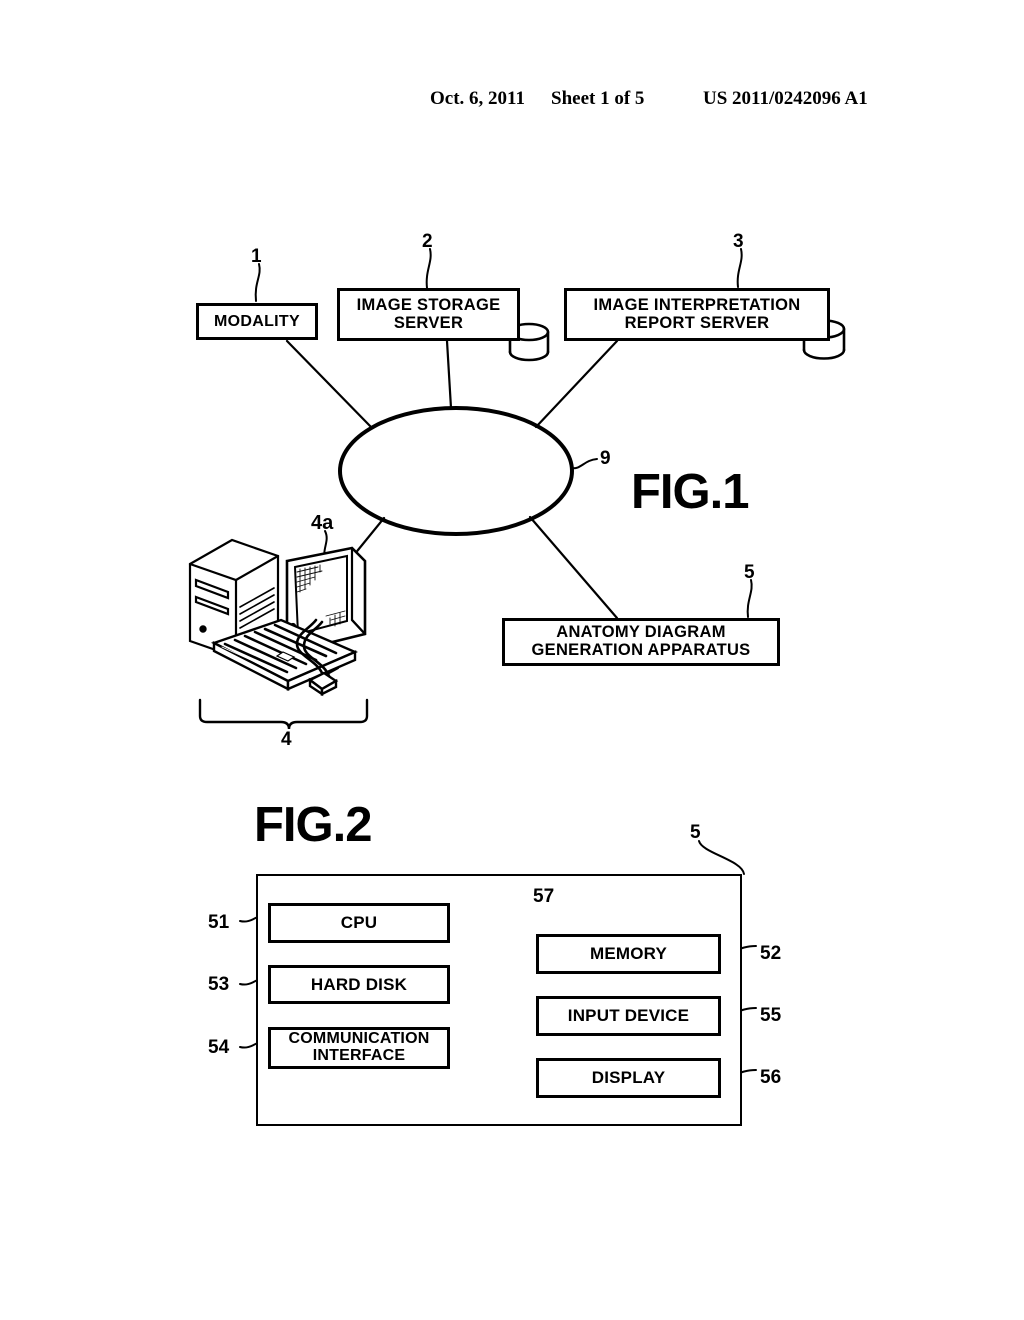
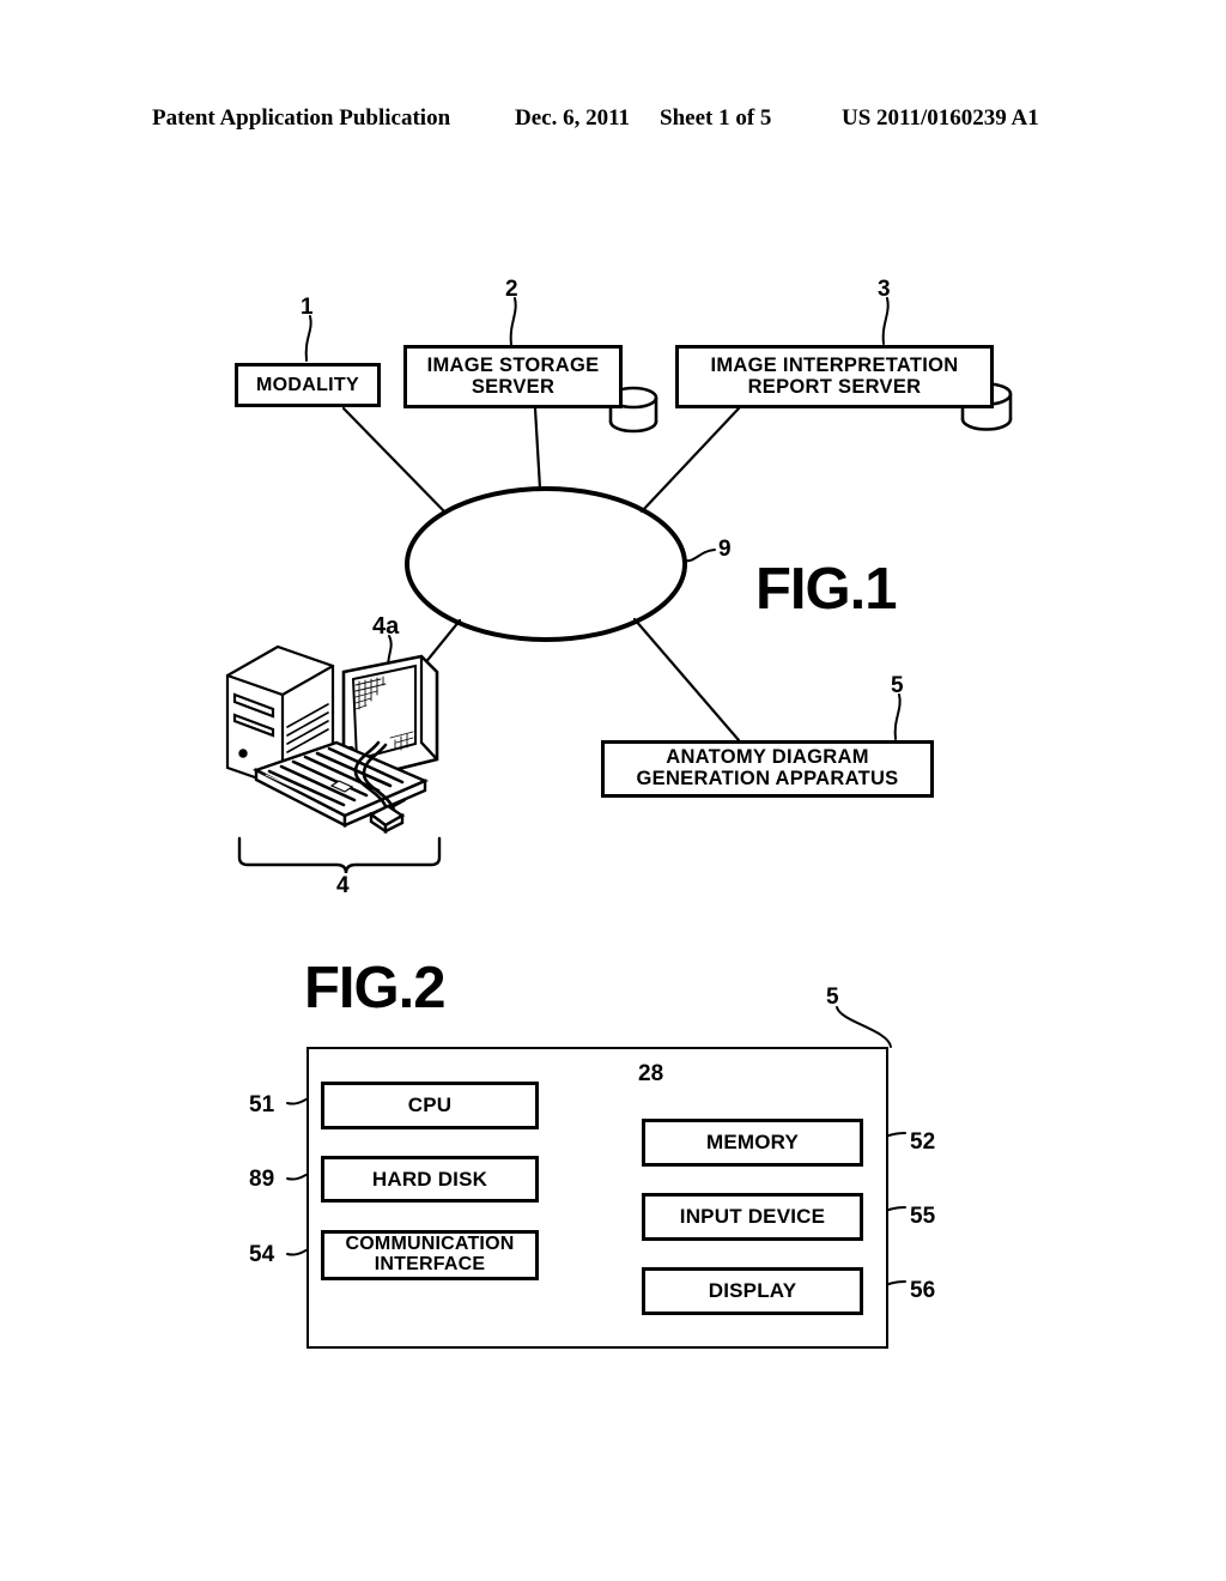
+ Patent Application Publication
- Oct. 6, 2011
+ Dec. 6, 2011
  Sheet 1 of 5
- US 2011/0242096 A1
+ US 2011/0160239 A1
  MODALITY
  IMAGE STORAGE
  SERVER
  IMAGE INTERPRETATION
  REPORT SERVER
  ANATOMY DIAGRAM
  GENERATION APPARATUS
  1
  2
  3
  9
  4a
  4
  5
  FIG.1
  FIG.2
  CPU
  HARD DISK
  COMMUNICATION
  INTERFACE
  MEMORY
  INPUT DEVICE
  DISPLAY
  51
- 53
+ 89
  54
  52
  55
  56
- 57
+ 28
  5
